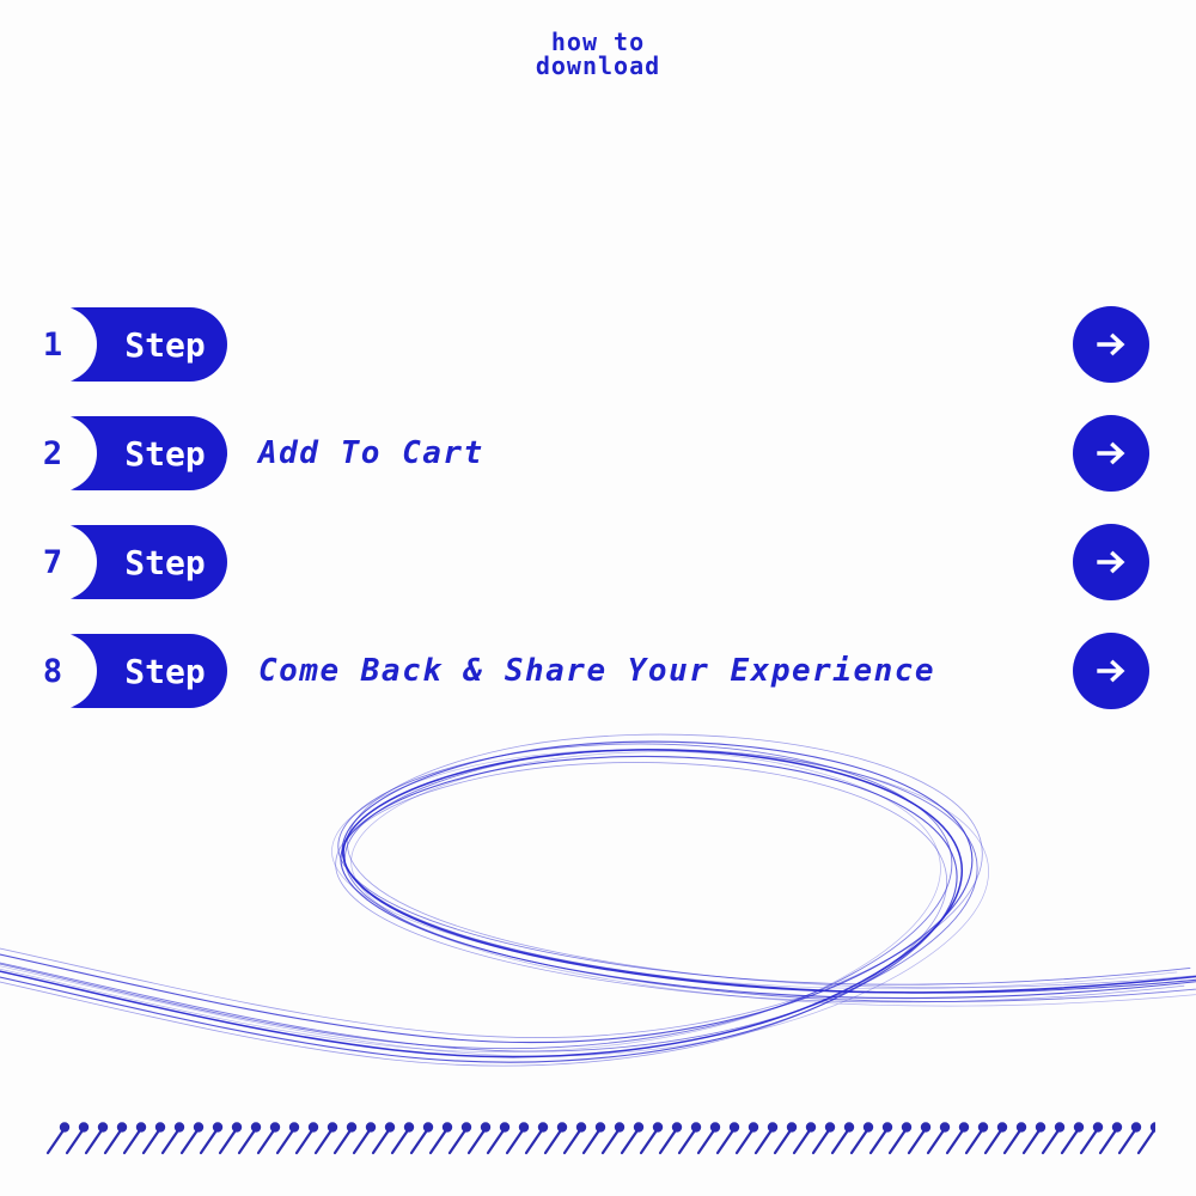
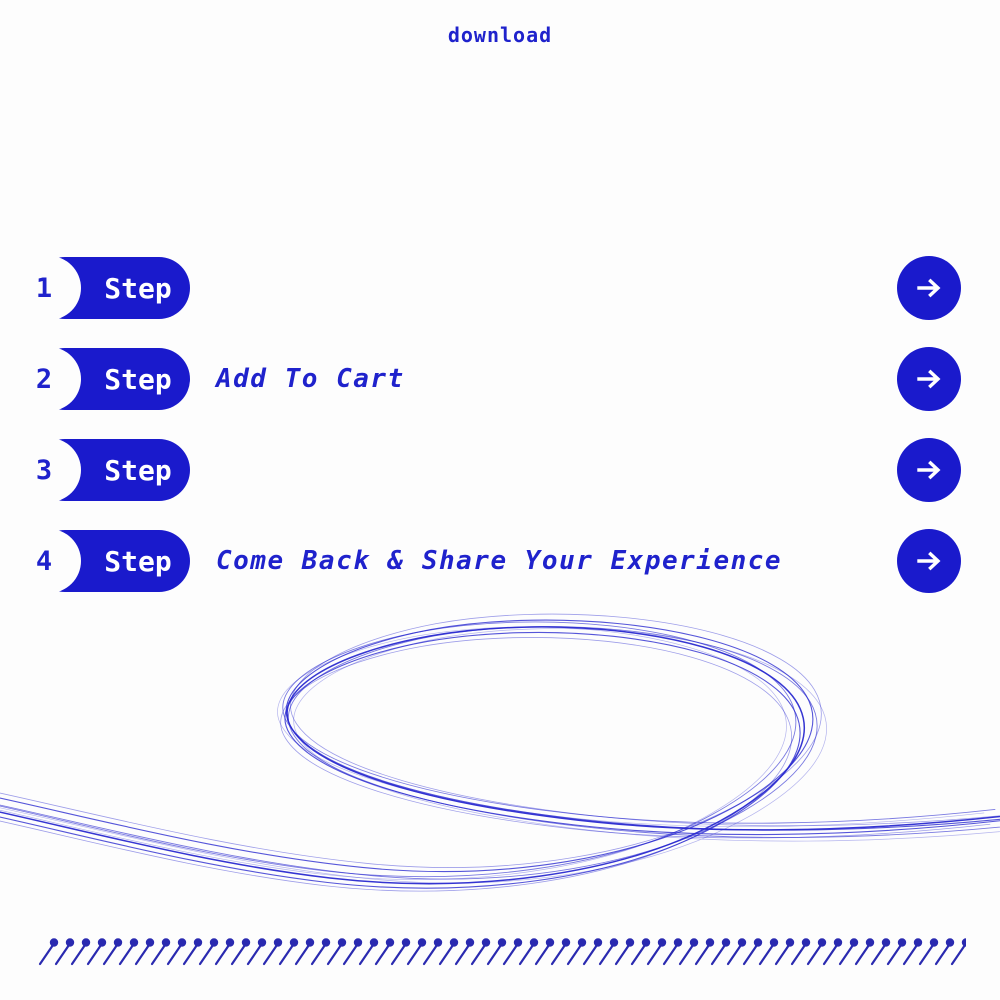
- how to
  download
  1
  Step
  2
  Step
  Add To Cart
- 7
+ 3
  Step
- 8
+ 4
  Step
  Come Back & Share Your Experience
